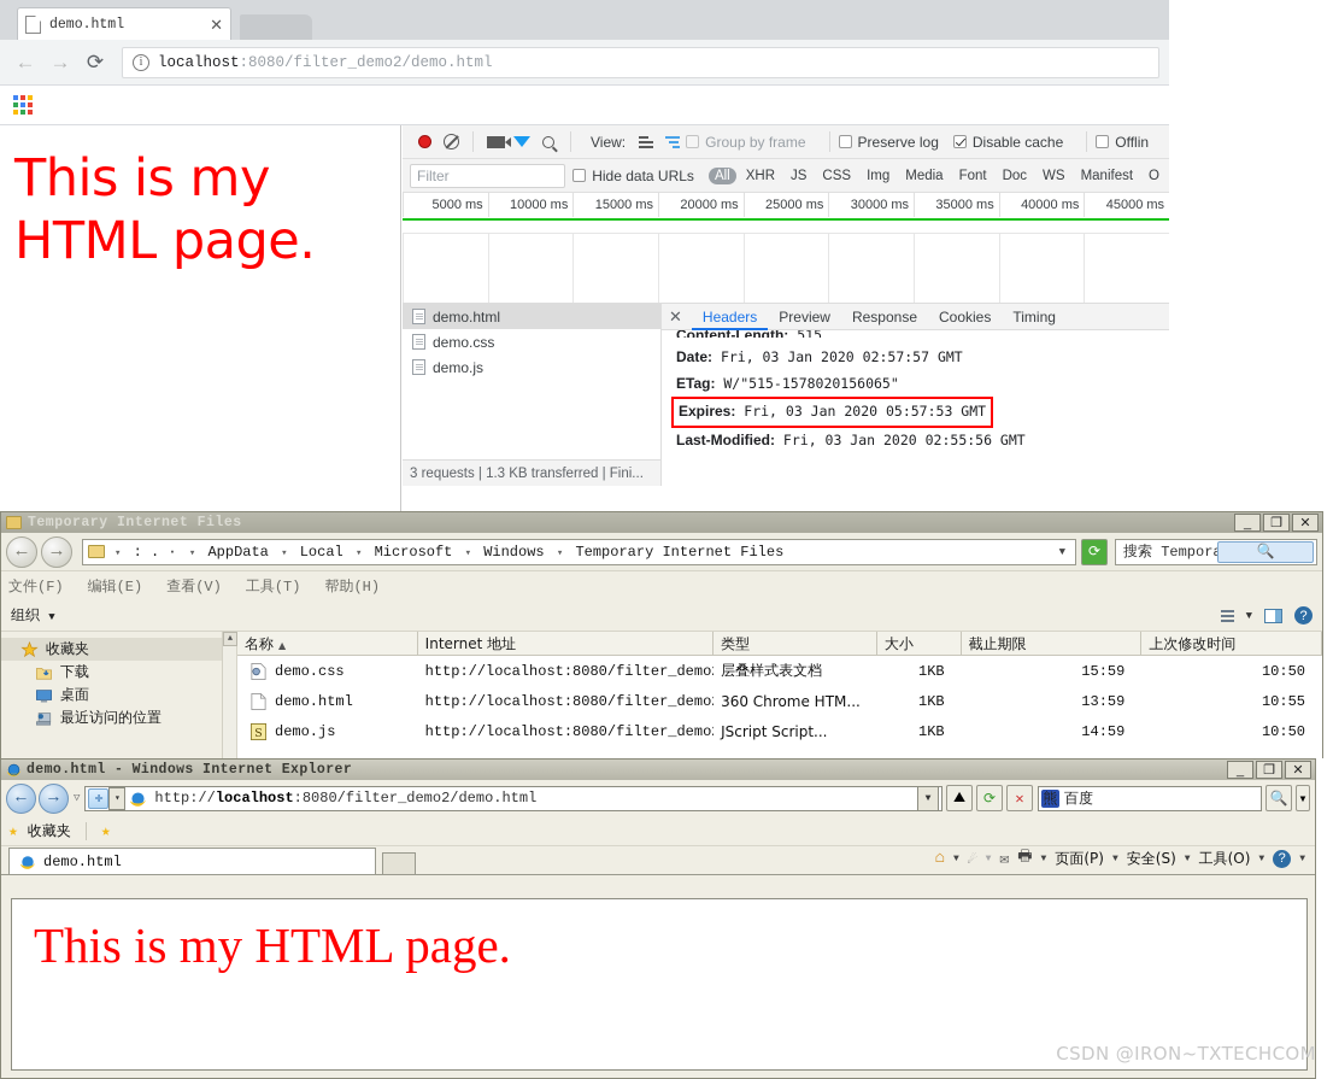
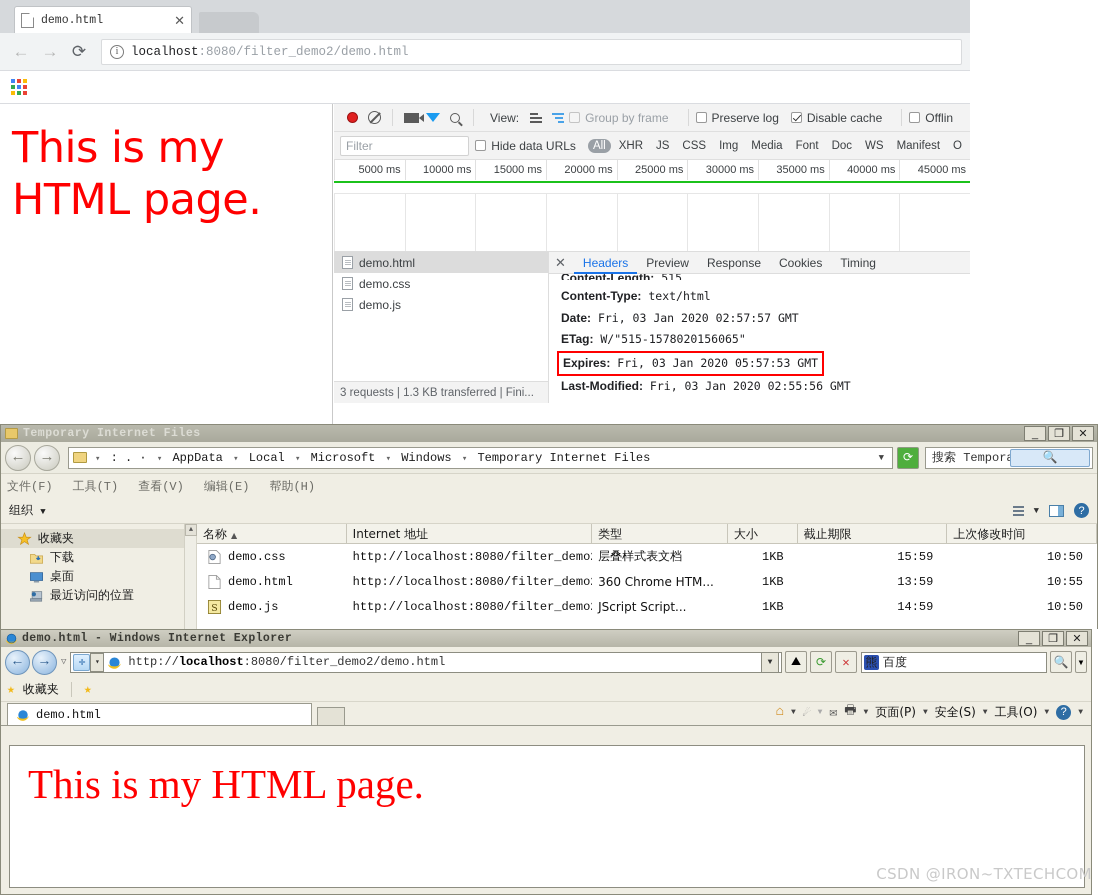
  demo.html
  ✕
  ←
  →
  ⟳
  i
  localhost:8080/filter_demo2/demo.html
  This is my
  HTML page.
  View:
  Group by frame
  Preserve log
  Disable cache
  Offlin
  Filter
  Hide data URLs
  All
  XHR
  JS
  CSS
  Img
  Media
  Font
  Doc
  WS
  Manifest
  O
  5000 ms
  10000 ms
  15000 ms
  20000 ms
  25000 ms
  30000 ms
  35000 ms
  40000 ms
  45000 ms
  demo.html
  demo.css
  demo.js
  3 requests | 1.3 KB transferred | Fini...
  ✕
  Headers
  Preview
  Response
  Cookies
  Timing
  Content-Length: 515
+ Content-Type: text/html
  Date: Fri, 03 Jan 2020 02:57:57 GMT
  ETag: W/"515-1578020156065"
  Expires: Fri, 03 Jan 2020 05:57:53 GMT
  Last-Modified: Fri, 03 Jan 2020 02:55:56 GMT
  Temporary Internet Files
  _
  ❐
  ✕
  ←
  →
  ▾ : . · ▾ AppData ▾ Local ▾ Microsoft ▾ Windows ▾ Temporary Internet Files
  ▼
  ⟳
  🔍
  文件(F)
- 编辑(E)
+ 工具(T)
  查看(V)
- 工具(T)
+ 编辑(E)
  帮助(H)
  组织 ▼
  ▼
  ?
  收藏夹
  下载
  桌面
  最近访问的位置
  ▲
  名称 ▲
  Internet 地址
  类型
  大小
  截止期限
  上次修改时间
  demo.css
  http://localhost:8080/filter_demo
  层叠样式表文档
  1KB
  15:59
  10:50
  demo.html
  http://localhost:8080/filter_demo
  360 Chrome HTM...
  1KB
  13:59
  10:55
  S
  demo.js
  http://localhost:8080/filter_demo
  JScript Script...
  1KB
  14:59
  10:50
  demo.html - Windows Internet Explorer
  _
  ❐
  ✕
  ←
  →
  ▽
  ✛
  ▾
  http://localhost:8080/filter_demo2/demo.html
  ▼
  ⛰
  ⟳
  ✕
  熊
  百度
  🔍
  ▾
  ★
  收藏夹
  ★
  demo.html
  ⌂
  ▼
  ☄
  ▼
  ✉
  🖶
  ▼
  页面(P)
  ▼
  安全(S)
  ▼
  工具(O)
  ▼
  ?
  ▼
  This is my HTML page.
  CSDN @IRON~TXTECHCOM
